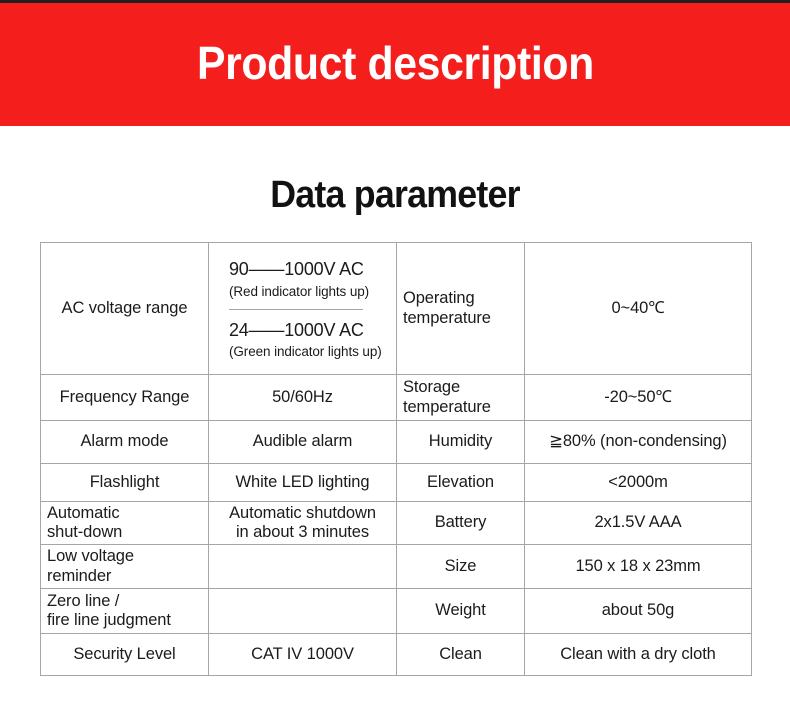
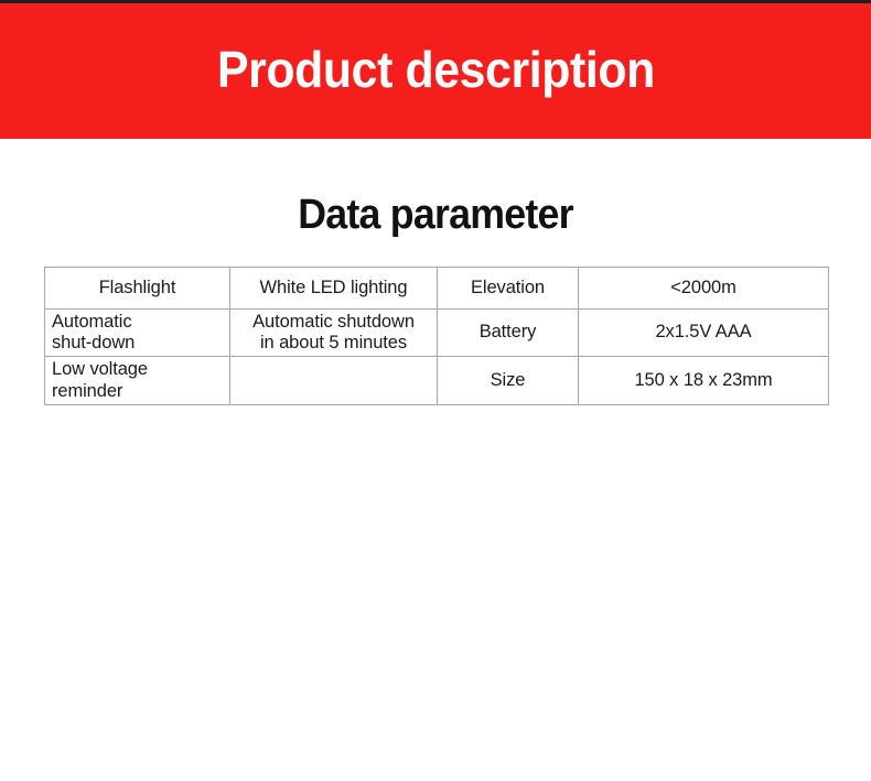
  Product description
  Data parameter
- AC voltage range	90——1000V AC (Red indicator lights up) 24——1000V AC (Green indicator lights up)	Operating temperature	0~40℃
- Frequency Range	50/60Hz	Storage temperature	-20~50℃
- Alarm mode	Audible alarm	Humidity	≧80% (non-condensing)
  Flashlight	White LED lighting	Elevation	<2000m
- Automatic shut-down	Automatic shutdown in about 3 minutes	Battery	2x1.5V AAA
+ Automatic shut-down	Automatic shutdown in about 5 minutes	Battery	2x1.5V AAA
  Low voltage reminder		Size	150 x 18 x 23mm
- Zero line / fire line judgment		Weight	about 50g
- Security Level	CAT IV 1000V	Clean	Clean with a dry cloth
